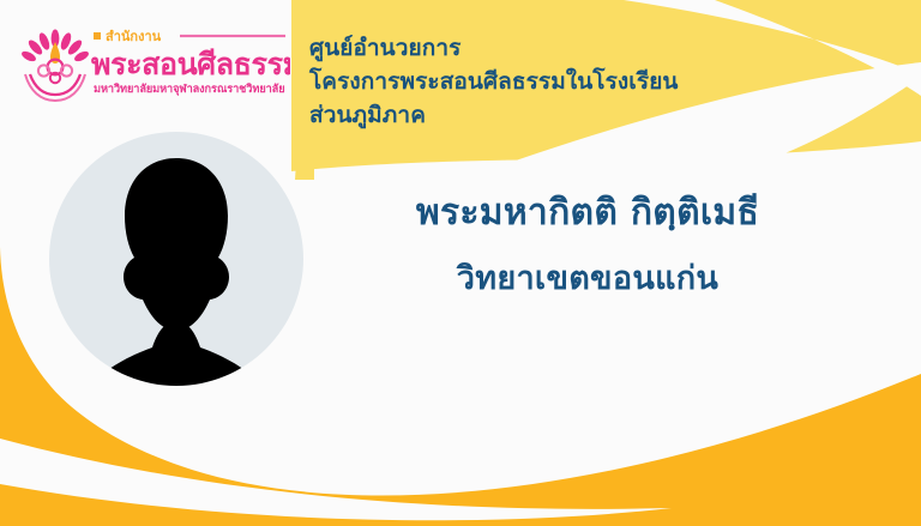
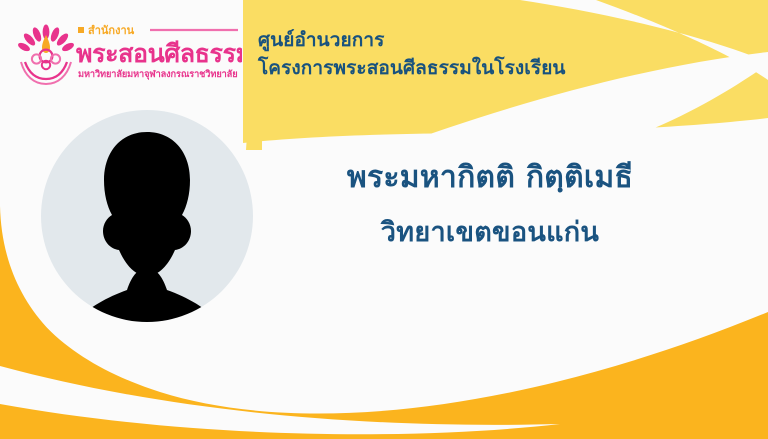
  สำนักงาน
  พระสอนศีลธรร
  มหาวิทยาลัยมหาจุฬาลงกรณราชวิทยาลัย
  ศูนย์อำนวยการ
  โครงการพระสอนศีลธรรมในโรงเรียน
- ส่วนภูมิภาค
  พระมหากิตติ กิตฺติเมธี
  วิทยาเขตขอนแก่น
